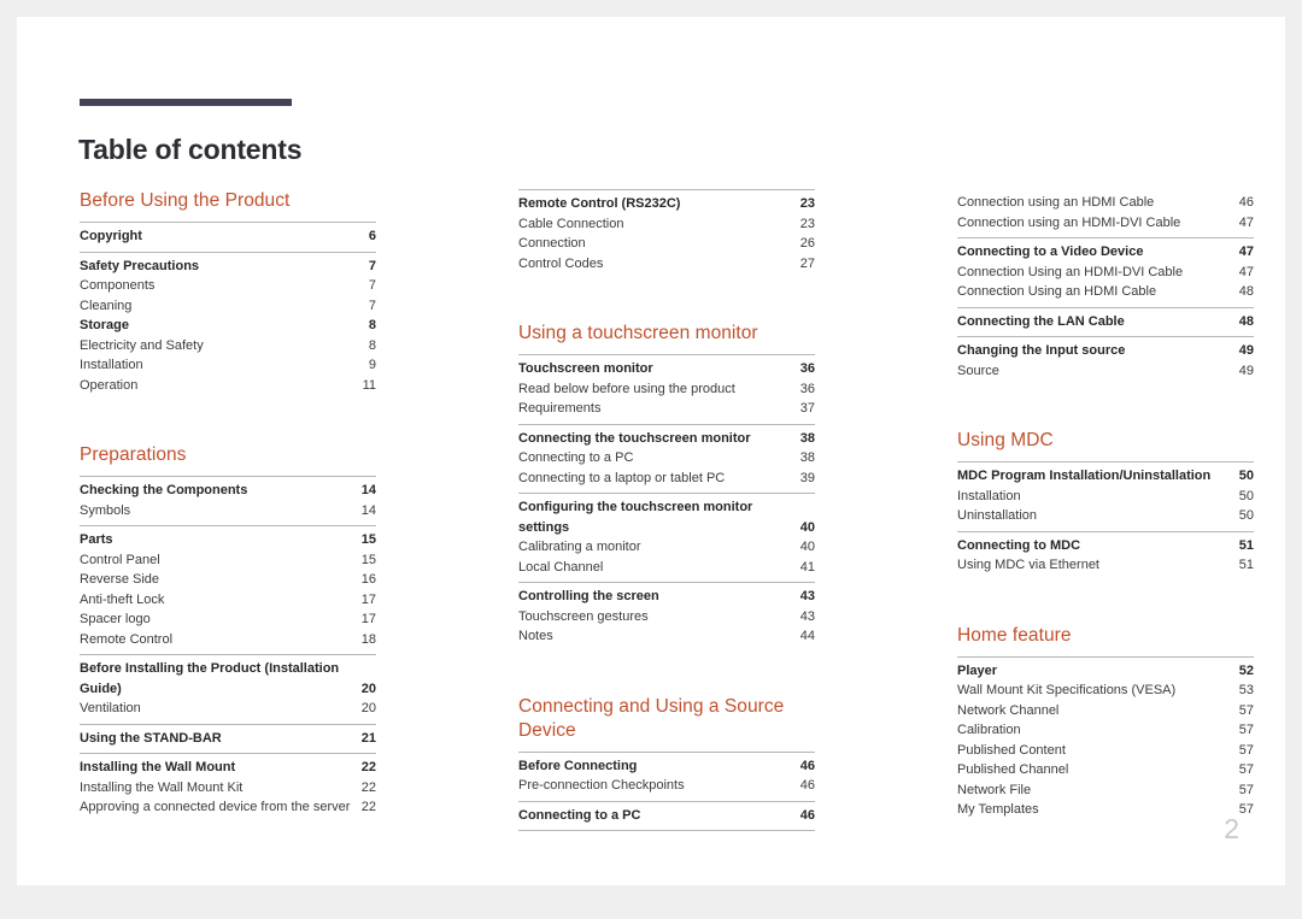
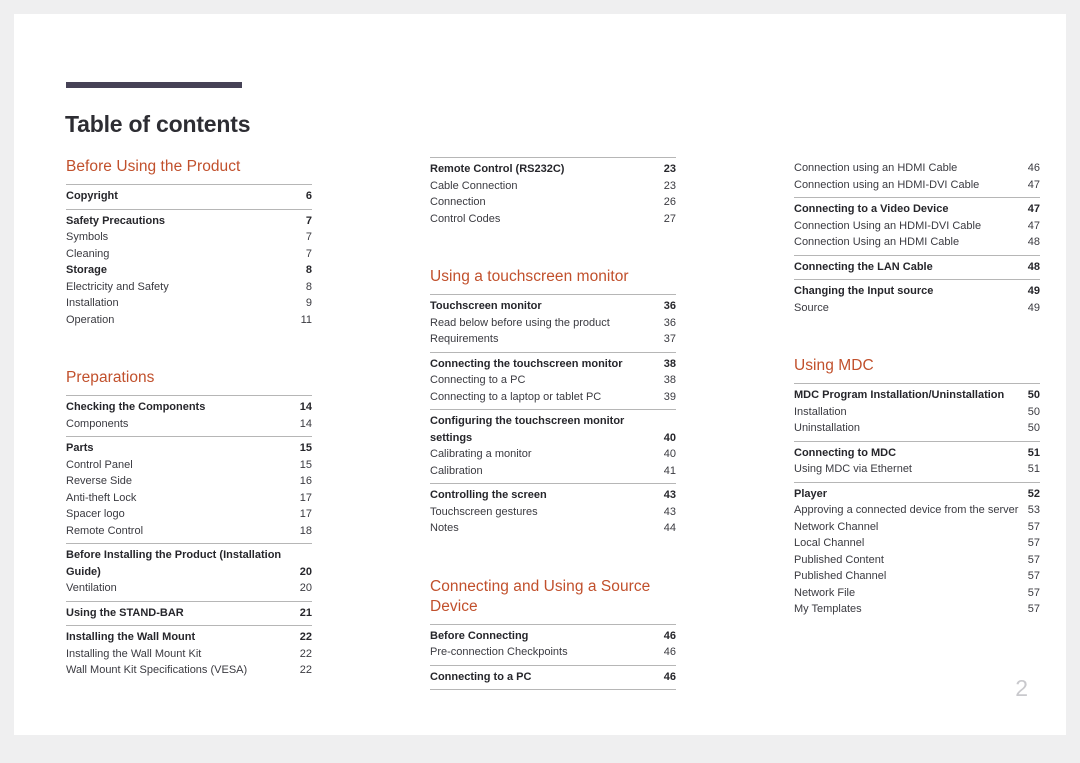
  Table of contents
  Before Using the Product
  Copyright
  6
  Safety Precautions
  7
- Components
+ Symbols
  7
  Cleaning
  7
  Storage
  8
  Electricity and Safety
  8
  Installation
  9
  Operation
  11
  Preparations
  Checking the Components
  14
- Symbols
+ Components
  14
  Parts
  15
  Control Panel
  15
  Reverse Side
  16
  Anti-theft Lock
  17
  Spacer logo
  17
  Remote Control
  18
  Before Installing the Product (Installation Guide)
  20
  Ventilation
  20
  Using the STAND-BAR
  21
  Installing the Wall Mount
  22
  Installing the Wall Mount Kit
  22
- Approving a connected device from the server
+ Wall Mount Kit Specifications (VESA)
  22
  Remote Control (RS232C)
  23
  Cable Connection
  23
  Connection
  26
  Control Codes
  27
  Using a touchscreen monitor
  Touchscreen monitor
  36
  Read below before using the product
  36
  Requirements
  37
  Connecting the touchscreen monitor
  38
  Connecting to a PC
  38
  Connecting to a laptop or tablet PC
  39
  Configuring the touchscreen monitor settings
  40
  Calibrating a monitor
  40
- Local Channel
+ Calibration
  41
  Controlling the screen
  43
  Touchscreen gestures
  43
  Notes
  44
  Connecting and Using a Source Device
  Before Connecting
  46
  Pre-connection Checkpoints
  46
  Connecting to a PC
  46
  Connection using an HDMI Cable
  46
  Connection using an HDMI-DVI Cable
  47
  Connecting to a Video Device
  47
  Connection Using an HDMI-DVI Cable
  47
  Connection Using an HDMI Cable
  48
  Connecting the LAN Cable
  48
  Changing the Input source
  49
  Source
  49
  Using MDC
  MDC Program Installation/Uninstallation
  50
  Installation
  50
  Uninstallation
  50
  Connecting to MDC
  51
  Using MDC via Ethernet
  51
- Home feature
  Player
  52
- Wall Mount Kit Specifications (VESA)
+ Approving a connected device from the server
  53
  Network Channel
  57
- Calibration
+ Local Channel
  57
  Published Content
  57
  Published Channel
  57
  Network File
  57
  My Templates
  57
  2
